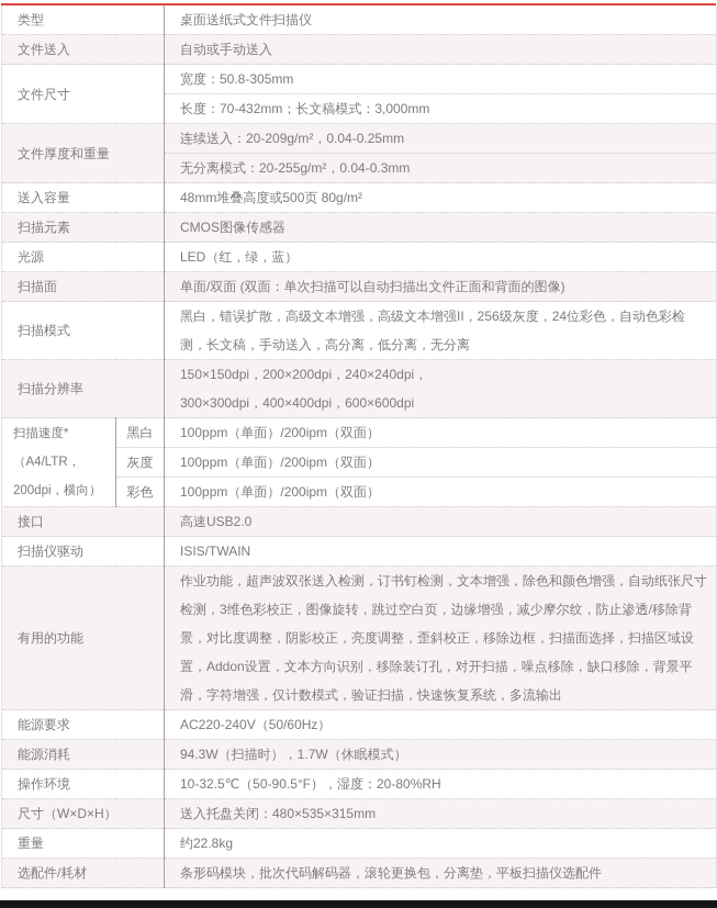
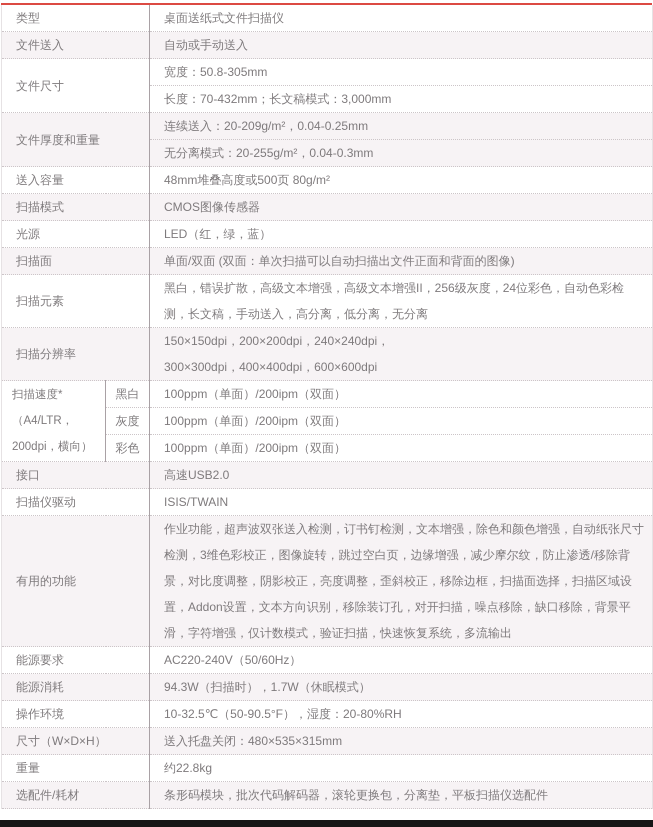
  类型	桌面送纸式文件扫描仪
  文件送入	自动或手动送入
  文件尺寸	宽度：50.8-305mm
  长度：70-432mm；长文稿模式：3,000mm
  文件厚度和重量	连续送入：20-209g/m²，0.04-0.25mm
  无分离模式：20-255g/m²，0.04-0.3mm
  送入容量	48mm堆叠高度或500页 80g/m²
- 扫描元素	CMOS图像传感器
+ 扫描模式	CMOS图像传感器
  光源	LED（红，绿，蓝）
  扫描面	单面/双面 (双面：单次扫描可以自动扫描出文件正面和背面的图像)
- 扫描模式	黑白，错误扩散，高级文本增强，高级文本增强II，256级灰度，24位彩色，自动色彩检测，长文稿，手动送入，高分离，低分离，无分离
+ 扫描元素	黑白，错误扩散，高级文本增强，高级文本增强II，256级灰度，24位彩色，自动色彩检测，长文稿，手动送入，高分离，低分离，无分离
  扫描分辨率	150×150dpi，200×200dpi，240×240dpi， 300×300dpi，400×400dpi，600×600dpi
  扫描速度* （A4/LTR， 200dpi，横向）	黑白	100ppm（单面）/200ipm（双面）
  灰度	100ppm（单面）/200ipm（双面）
  彩色	100ppm（单面）/200ipm（双面）
  接口	高速USB2.0
  扫描仪驱动	ISIS/TWAIN
  有用的功能	作业功能，超声波双张送入检测，订书钉检测，文本增强，除色和颜色增强，自动纸张尺寸检测，3维色彩校正，图像旋转，跳过空白页，边缘增强，减少摩尔纹，防止渗透/移除背景，对比度调整，阴影校正，亮度调整，歪斜校正，移除边框，扫描面选择，扫描区域设置，Addon设置，文本方向识别，移除装订孔，对开扫描，噪点移除，缺口移除，背景平滑，字符增强，仅计数模式，验证扫描，快速恢复系统，多流输出
  能源要求	AC220-240V（50/60Hz）
  能源消耗	94.3W（扫描时），1.7W（休眠模式）
  操作环境	10-32.5℃（50-90.5°F），湿度：20-80%RH
  尺寸（W×D×H）	送入托盘关闭：480×535×315mm
  重量	约22.8kg
  选配件/耗材	条形码模块，批次代码解码器，滚轮更换包，分离垫，平板扫描仪选配件
